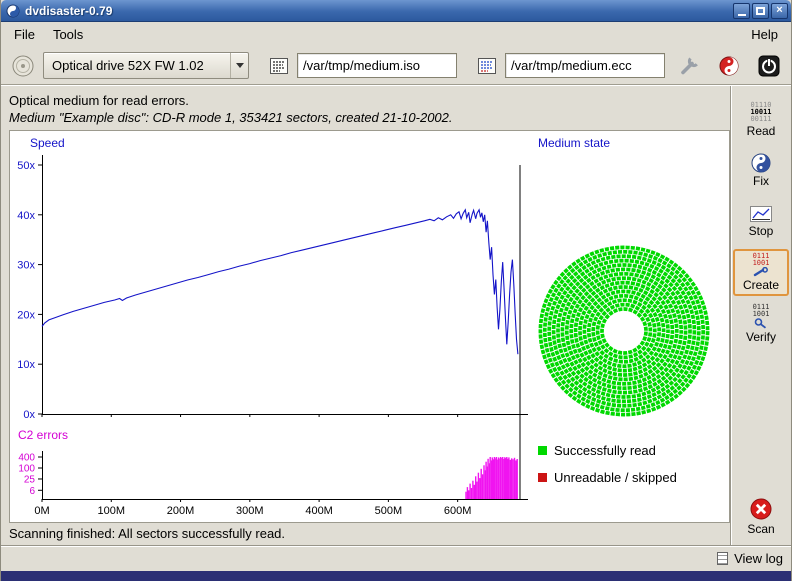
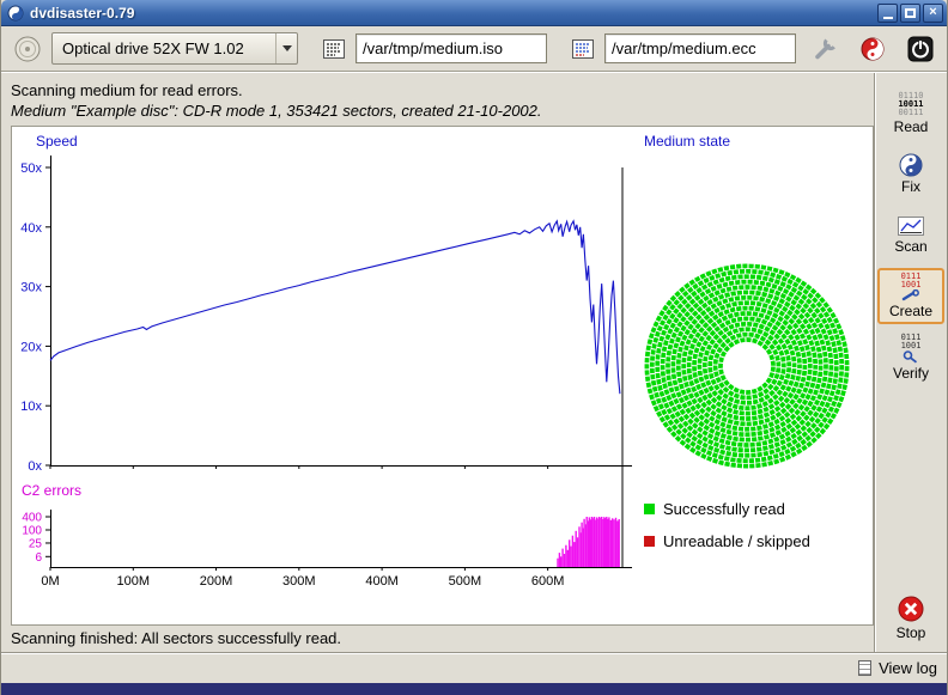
  dvdisaster-0.79
  ×
- File
- Tools
- Help
  Optical drive 52X FW 1.02
  /var/tmp/medium.iso
  /var/tmp/medium.ecc
- Optical medium for read errors.
+ Scanning medium for read errors.
  Medium "Example disc": CD-R mode 1, 353421 sectors, created 21-10-2002.
  Speed
  Medium state
  C2 errors
  50x
  40x
  30x
  20x
  10x
  0x
  400
  100
  25
  6
  0M
  100M
  200M
  300M
  400M
  500M
  600M
  Successfully read
  Unreadable / skipped
  Scanning finished: All sectors successfully read.
  01110
  10011
  00111
  Read
  Fix
- Stop
+ Scan
  0111
  1001
  Create
  0111
  1001
  Verify
- Scan
+ Stop
  View log
